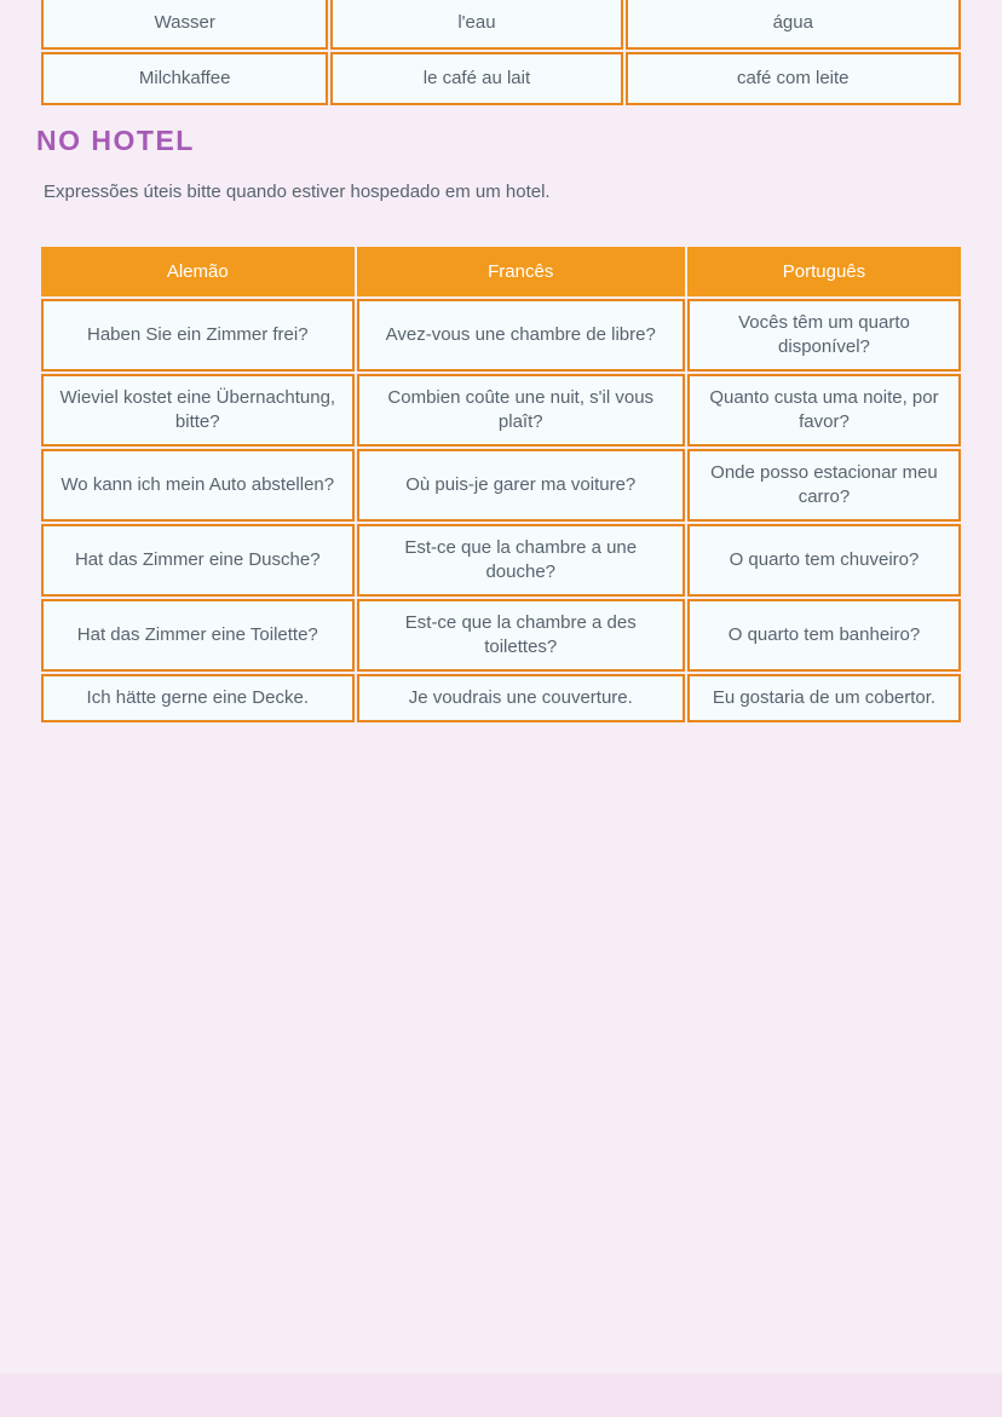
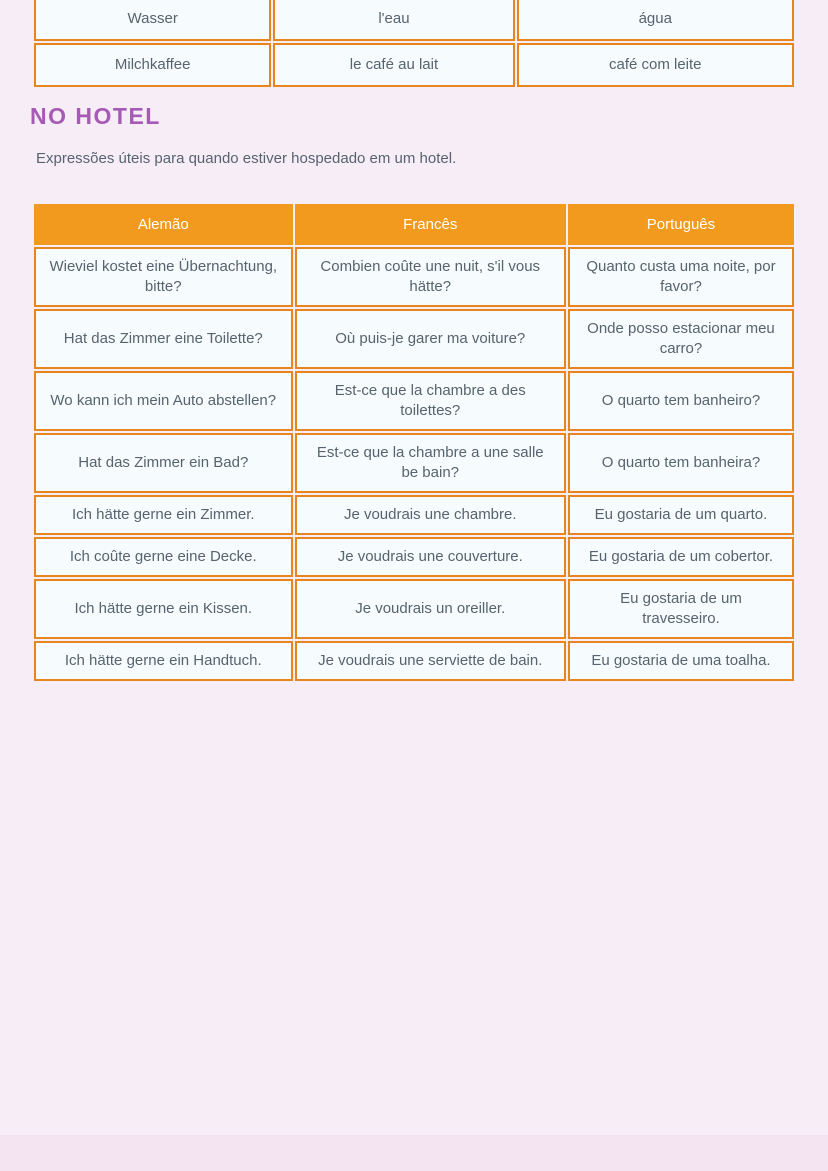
  Wasser	l'eau	água
  Milchkaffee	le café au lait	café com leite
  NO HOTEL
- Expressões úteis bitte quando estiver hospedado em um hotel.
+ Expressões úteis para quando estiver hospedado em um hotel.
  Alemão	Francês	Português
- Haben Sie ein Zimmer frei?	Avez-vous une chambre de libre?	Vocês têm um quarto disponível?
- Wieviel kostet eine Übernachtung, bitte?	Combien coûte une nuit, s'il vous plaît?	Quanto custa uma noite, por favor?
+ Wieviel kostet eine Übernachtung, bitte?	Combien coûte une nuit, s'il vous hätte?	Quanto custa uma noite, por favor?
- Wo kann ich mein Auto abstellen?	Où puis-je garer ma voiture?	Onde posso estacionar meu carro?
+ Hat das Zimmer eine Toilette?	Où puis-je garer ma voiture?	Onde posso estacionar meu carro?
- Hat das Zimmer eine Dusche?	Est-ce que la chambre a une douche?	O quarto tem chuveiro?
- Hat das Zimmer eine Toilette?	Est-ce que la chambre a des toilettes?	O quarto tem banheiro?
+ Wo kann ich mein Auto abstellen?	Est-ce que la chambre a des toilettes?	O quarto tem banheiro?
+ Hat das Zimmer ein Bad?	Est-ce que la chambre a une salle be bain?	O quarto tem banheira?
+ Ich hätte gerne ein Zimmer.	Je voudrais une chambre.	Eu gostaria de um quarto.
- Ich hätte gerne eine Decke.	Je voudrais une couverture.	Eu gostaria de um cobertor.
+ Ich coûte gerne eine Decke.	Je voudrais une couverture.	Eu gostaria de um cobertor.
+ Ich hätte gerne ein Kissen.	Je voudrais un oreiller.	Eu gostaria de um travesseiro.
+ Ich hätte gerne ein Handtuch.	Je voudrais une serviette de bain.	Eu gostaria de uma toalha.
